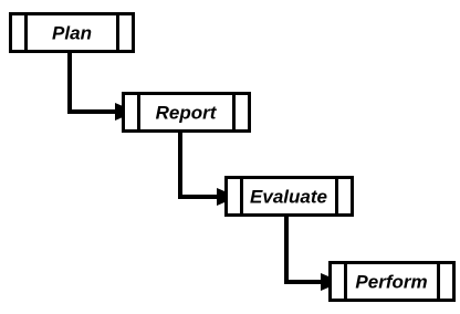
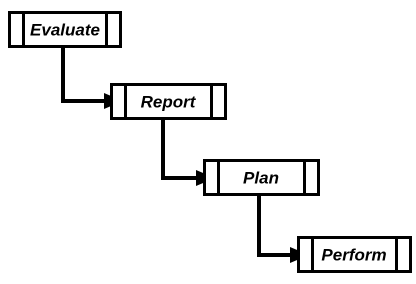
- Plan
+ Evaluate
  Report
- Evaluate
+ Plan
  Perform
